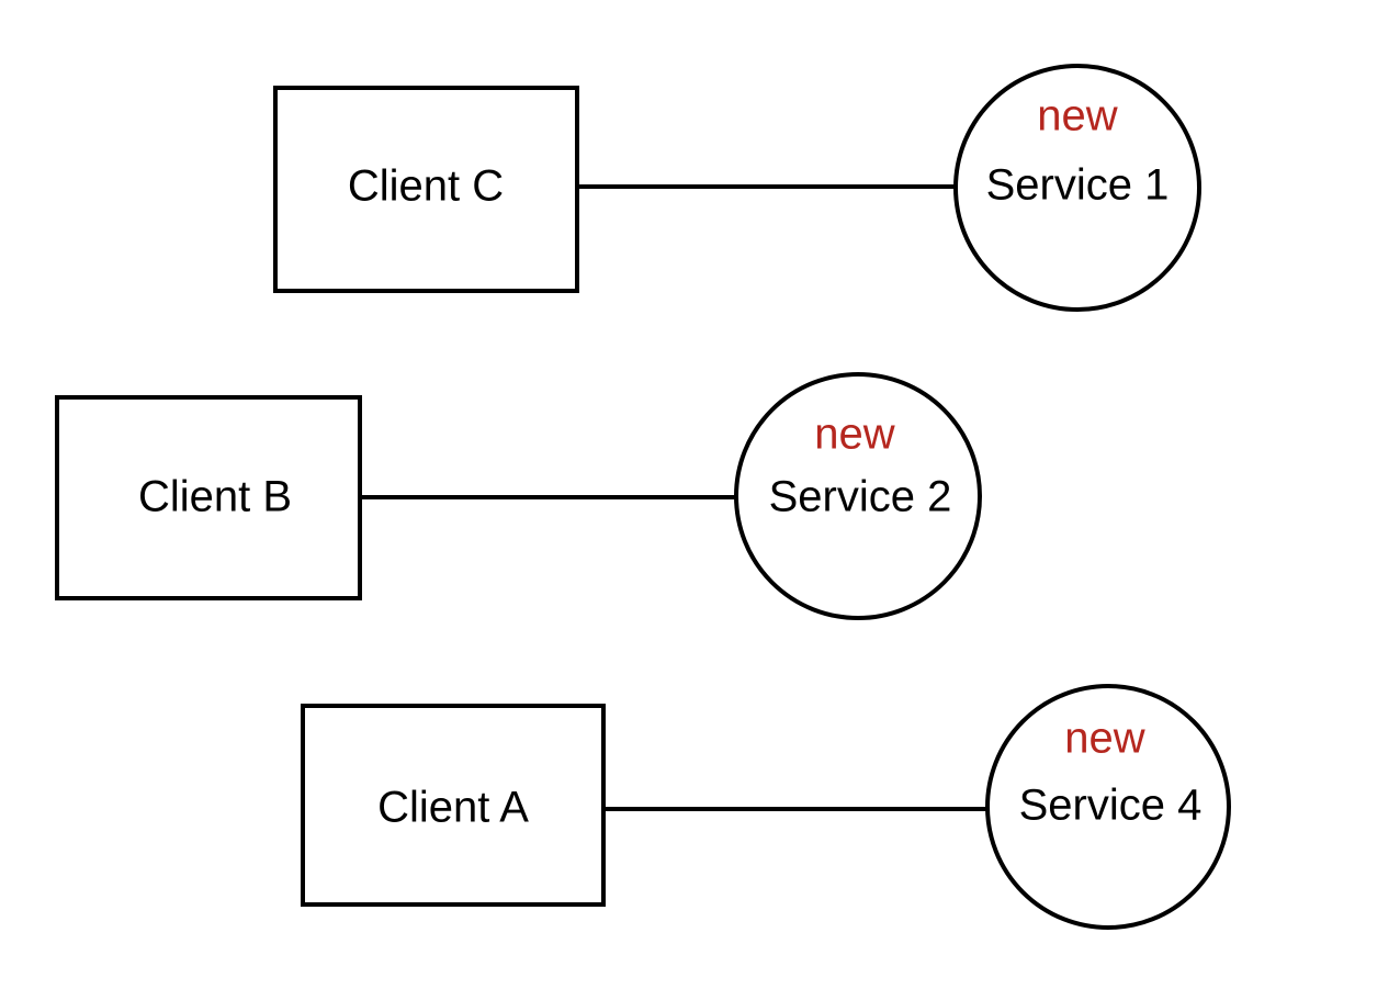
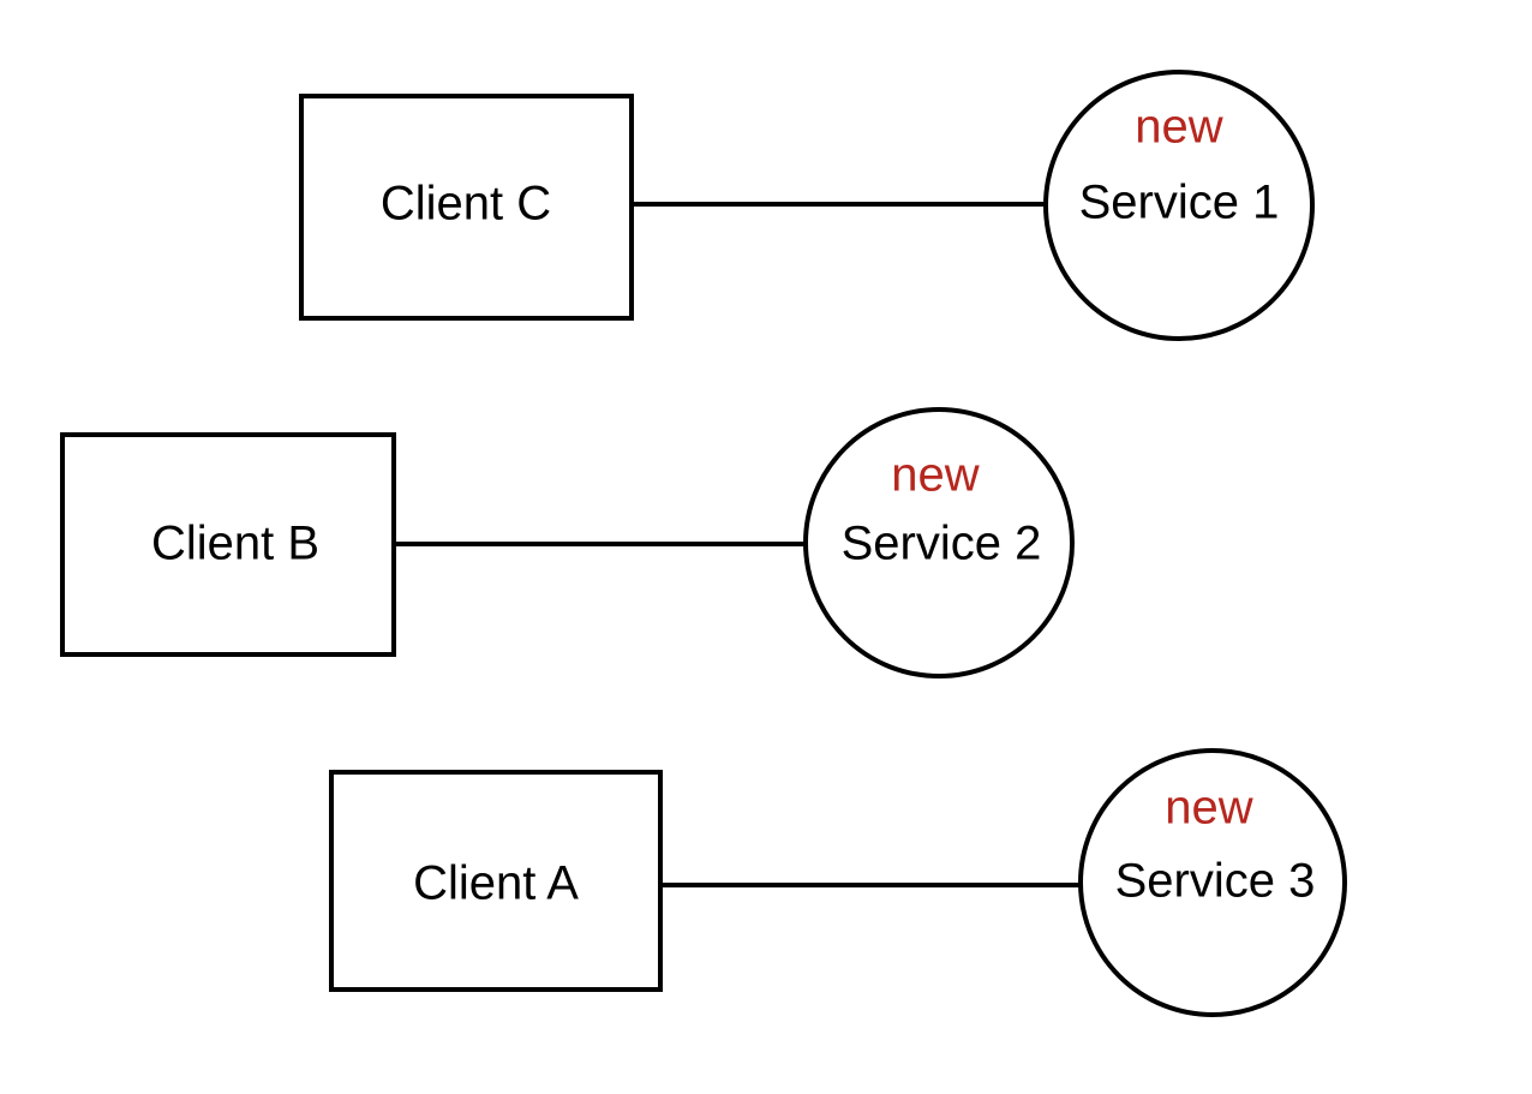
  Client C
  new
  Service 1
  Client B
  new
  Service 2
  Client A
  new
- Service 4
+ Service 3
